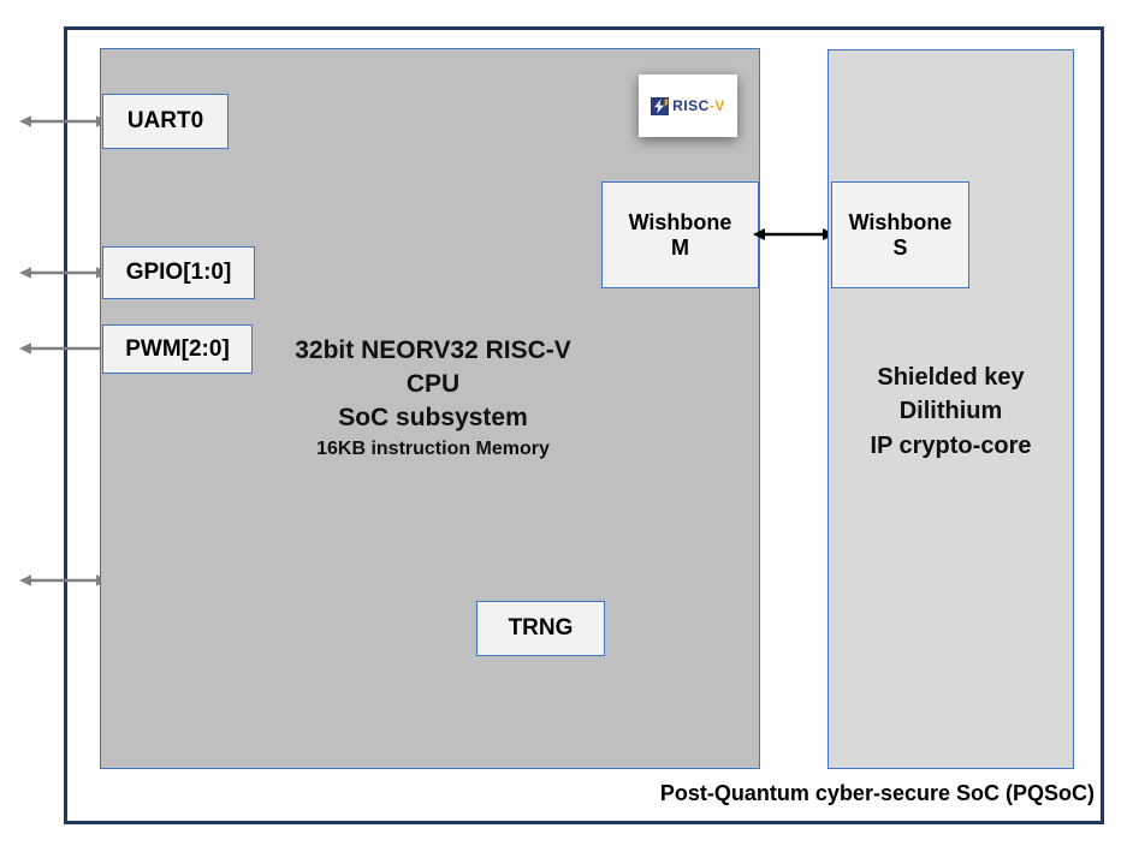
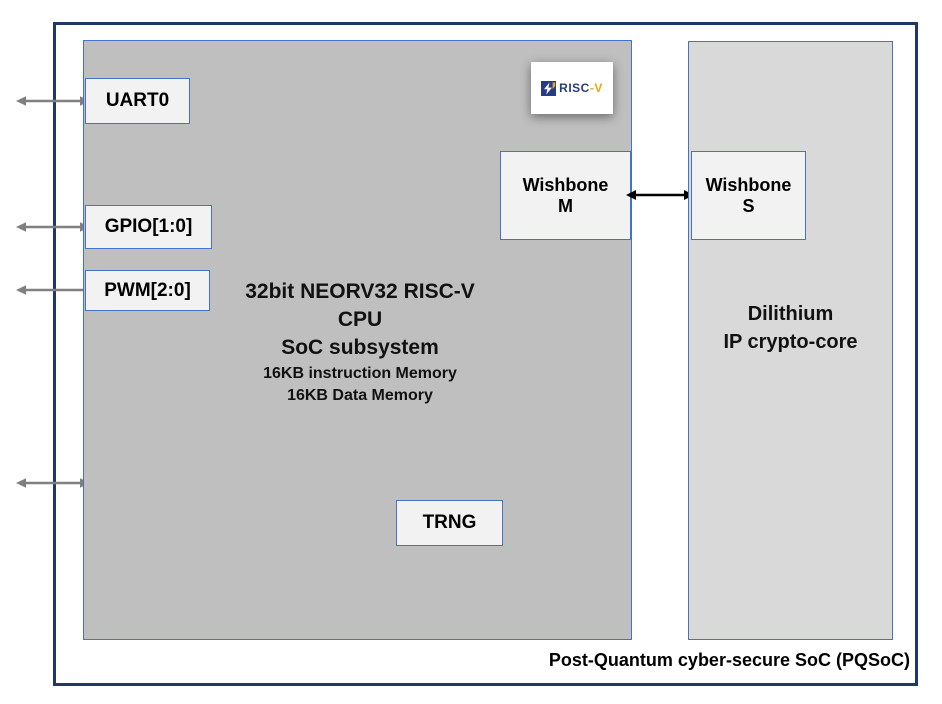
  32bit NEORV32 RISC-V
  CPU
  SoC subsystem
  16KB instruction Memory
+ 16KB Data Memory
  UART0
  GPIO[1:0]
  PWM[2:0]
  TRNG
  Wishbone
  M
  Wishbone
  S
- Shielded key
  Dilithium
  IP crypto-core
  RISC
  -V
  Post-Quantum cyber-secure SoC (PQSoC)
